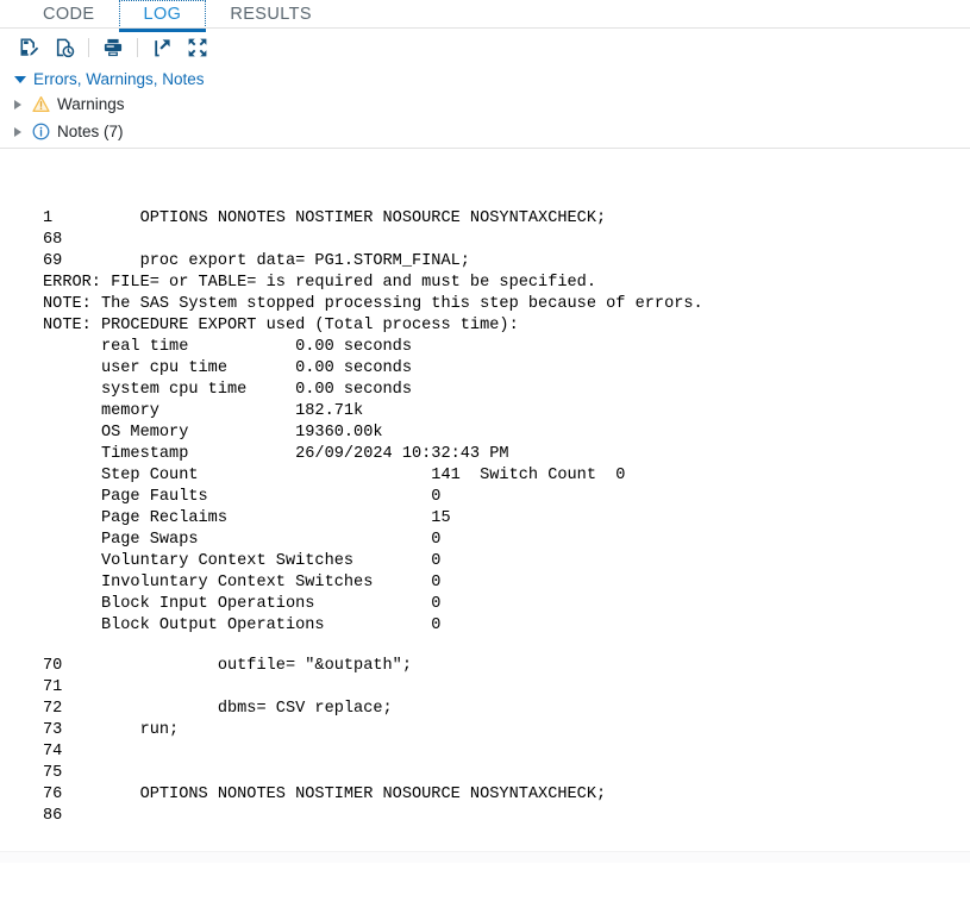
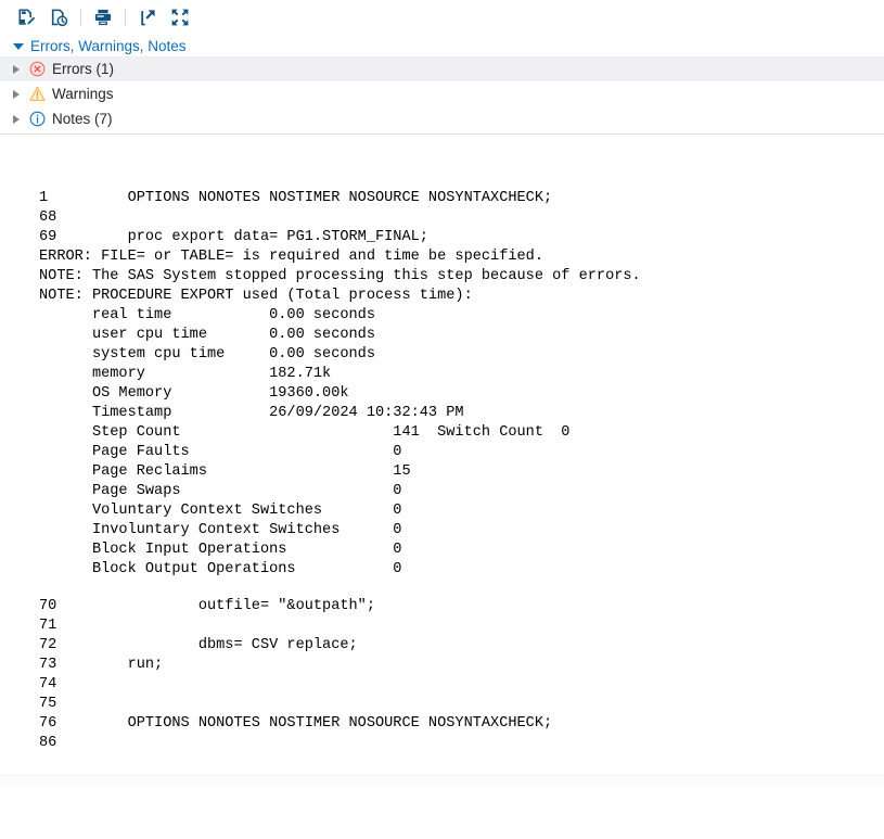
- CODE
- LOG
- RESULTS
  Errors, Warnings, Notes
+ Errors (1)
  Warnings
  Notes (7)
  1 OPTIONS NONOTES NOSTIMER NOSOURCE NOSYNTAXCHECK;
  68
  69 proc export data= PG1.STORM_FINAL;
- ERROR: FILE= or TABLE= is required and must be specified.
+ ERROR: FILE= or TABLE= is required and time be specified.
  NOTE: The SAS System stopped processing this step because of errors.
  NOTE: PROCEDURE EXPORT used (Total process time):
  real time 0.00 seconds
  user cpu time 0.00 seconds
  system cpu time 0.00 seconds
  memory 182.71k
  OS Memory 19360.00k
  Timestamp 26/09/2024 10:32:43 PM
  Step Count 141 Switch Count 0
  Page Faults 0
  Page Reclaims 15
  Page Swaps 0
  Voluntary Context Switches 0
  Involuntary Context Switches 0
  Block Input Operations 0
  Block Output Operations 0
  70 outfile= "&outpath";
  71
  72 dbms= CSV replace;
  73 run;
  74
  75
  76 OPTIONS NONOTES NOSTIMER NOSOURCE NOSYNTAXCHECK;
  86
